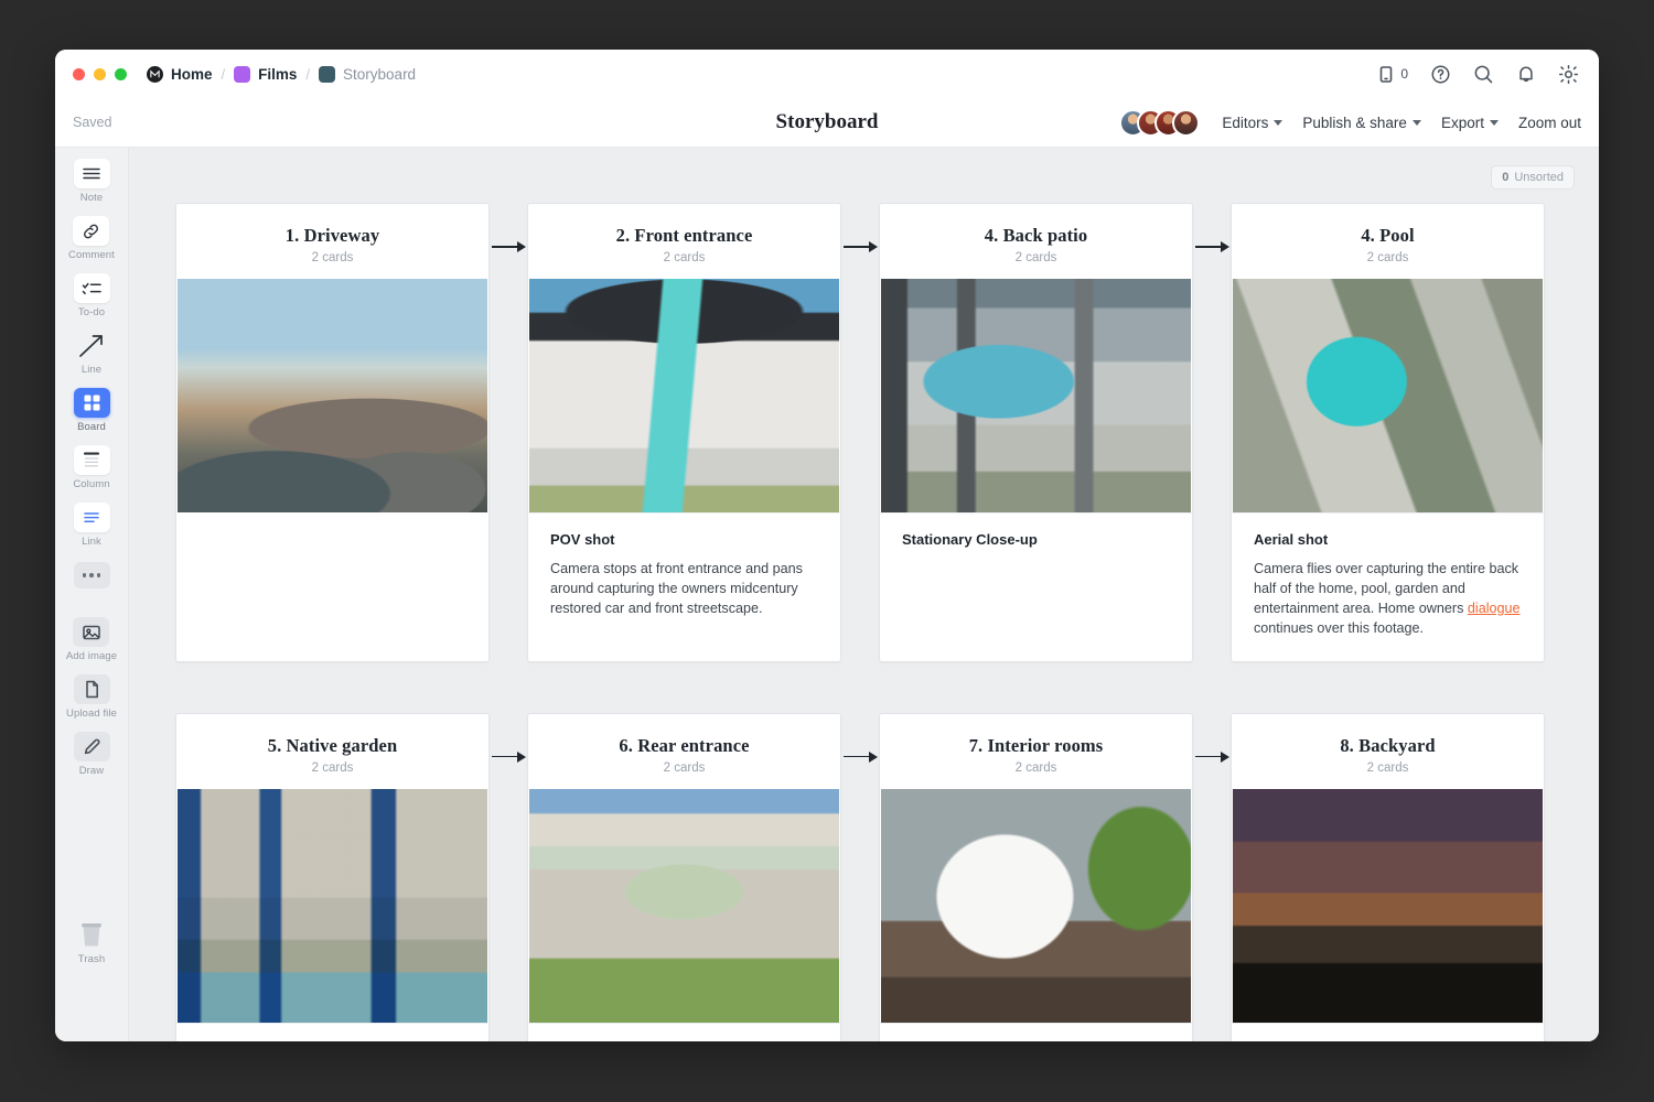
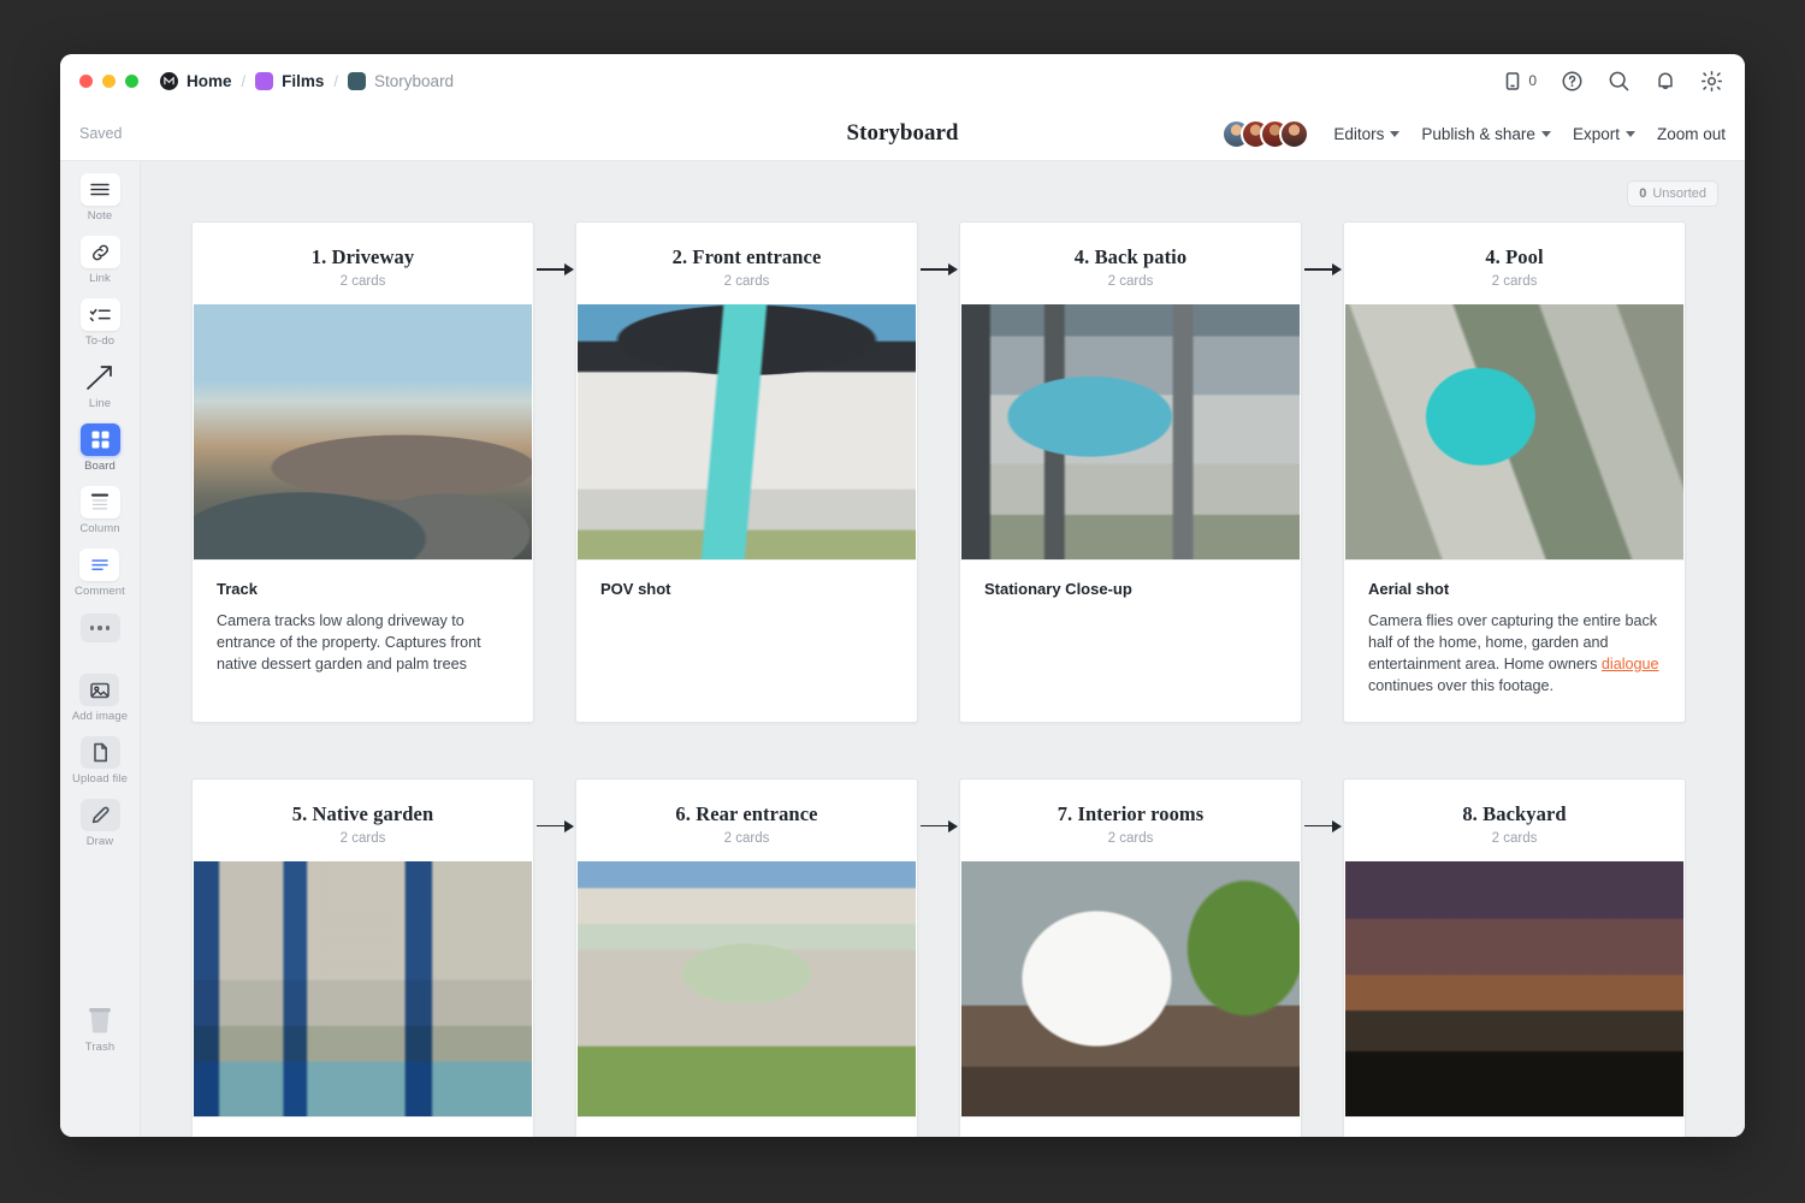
  Home
  /
  Films
  /
  Storyboard
  0
  Saved
  Storyboard
  Editors
  Publish & share
  Export
  Zoom out
  Note
- Comment
+ Link
  To-do
  Line
  Board
  Column
- Link
+ Comment
  Add image
  Upload file
  Draw
  Trash
  0
  Unsorted
  1. Driveway
  2 cards
+ Track
+ Camera tracks low along driveway to entrance of the property. Captures front native dessert garden and palm trees
  2. Front entrance
  2 cards
  POV shot
- Camera stops at front entrance and pans around capturing the owners midcentury restored car and front streetscape.
  4. Back patio
  2 cards
  Stationary Close-up
  4. Pool
  2 cards
  Aerial shot
- Camera flies over capturing the entire back half of the home, pool, garden and entertainment area. Home owners dialogue continues over this footage.
+ Camera flies over capturing the entire back half of the home, home, garden and entertainment area. Home owners dialogue continues over this footage.
  5. Native garden
  2 cards
  6. Rear entrance
  2 cards
  7. Interior rooms
  2 cards
  8. Backyard
  2 cards
